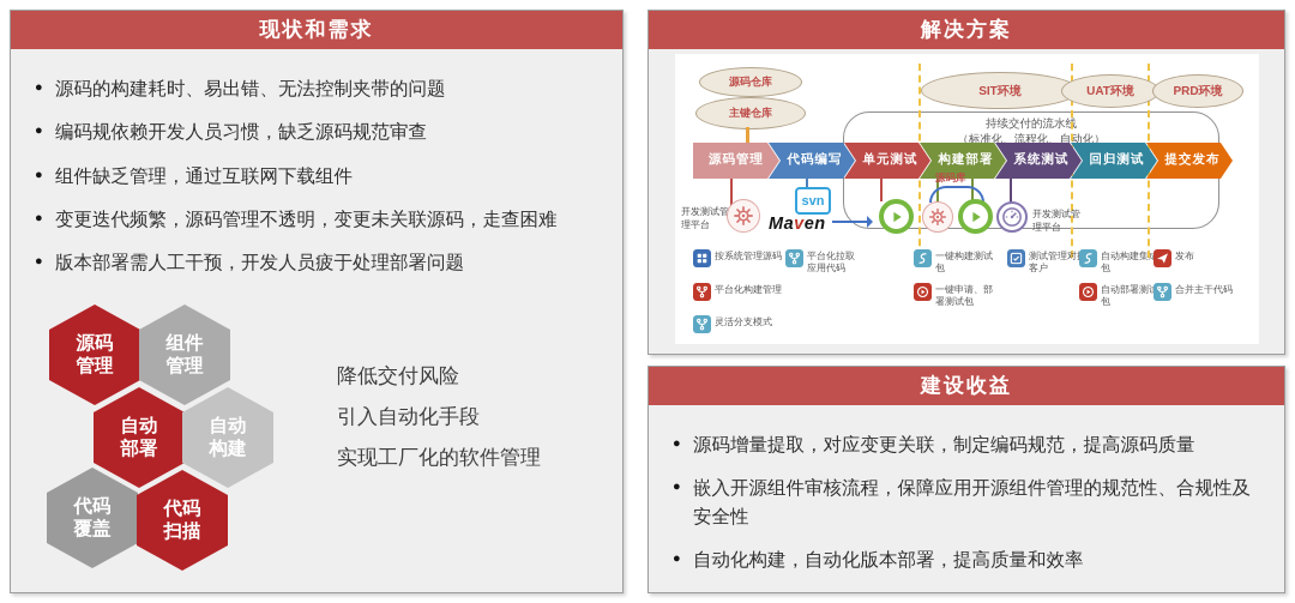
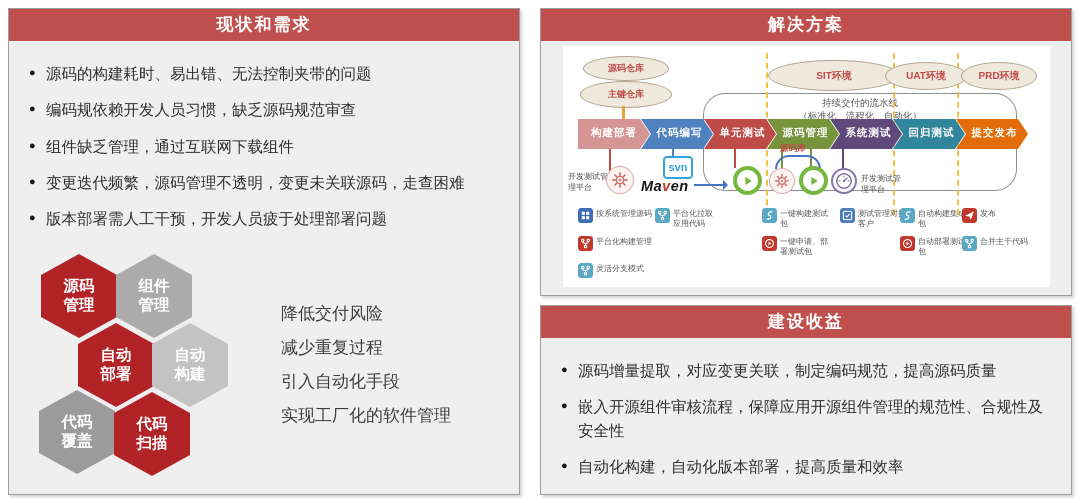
  现状和需求
  源码的构建耗时、易出错、无法控制夹带的问题
  编码规依赖开发人员习惯，缺乏源码规范审查
  组件缺乏管理，通过互联网下载组件
  变更迭代频繁，源码管理不透明，变更未关联源码，走查困难
  版本部署需人工干预，开发人员疲于处理部署问题
  源码
  管理
  组件
  管理
  自动
  部署
  自动
  构建
  代码
  覆盖
  代码
  扫描
  降低交付风险
+ 减少重复过程
  引入自动化手段
  实现工厂化的软件管理
  解决方案
  源码仓库
  主键仓库
  SIT环境
  UAT环境
  PRD环境
  持续交付的流水线
  （标准化、流程化、自动化）
- 源码管理
+ 构建部署
  代码编写
  单元测试
- 构建部署
+ 源码管理
  系统测试
  回归测试
  提交发布
  开发测试管理平台
  svn
  Maven
  源码库
  开发测试管理平台
  按系统管理源码
  平台化拉取
  应用代码
  一键构建测试
  包
  测试管理对
  客户
  自动构建集
  包
  发布
  平台化构建管理
  一键申请、部
  署测试包
  自动部署测
  包
  合并主干代码
  灵活分支模式
  建设收益
  源码增量提取，对应变更关联，制定编码规范，提高源码质量
  嵌入开源组件审核流程，保障应用开源组件管理的规范性、合规性及安全性
  自动化构建，自动化版本部署，提高质量和效率
